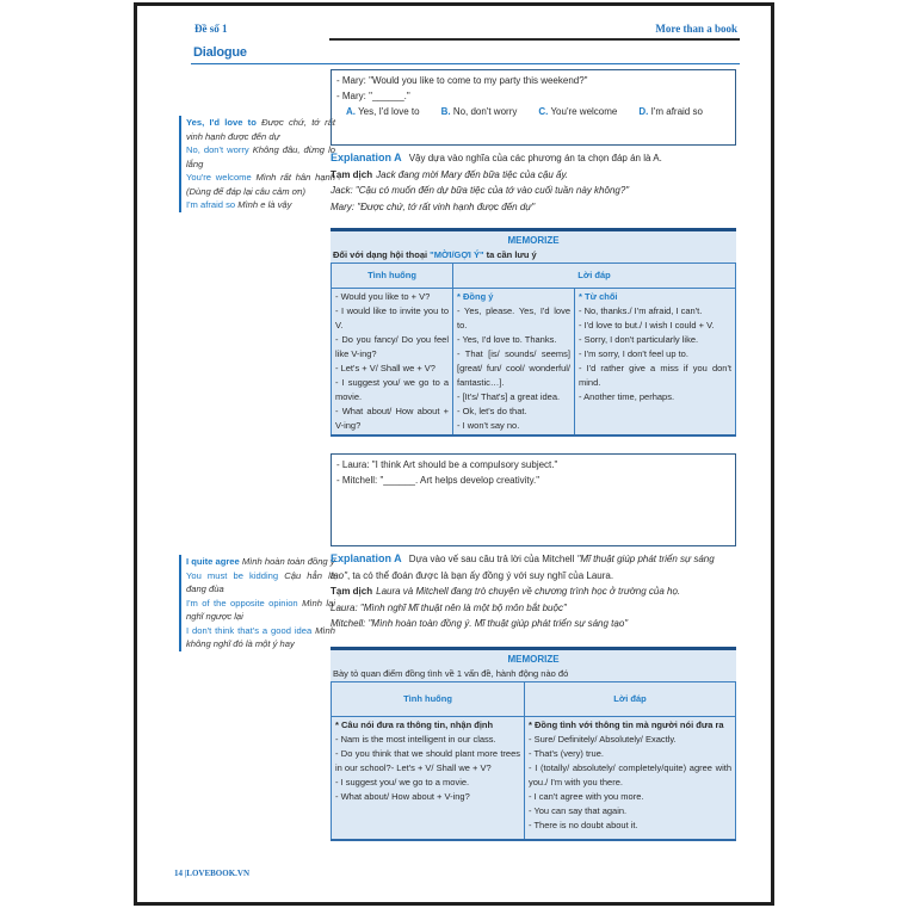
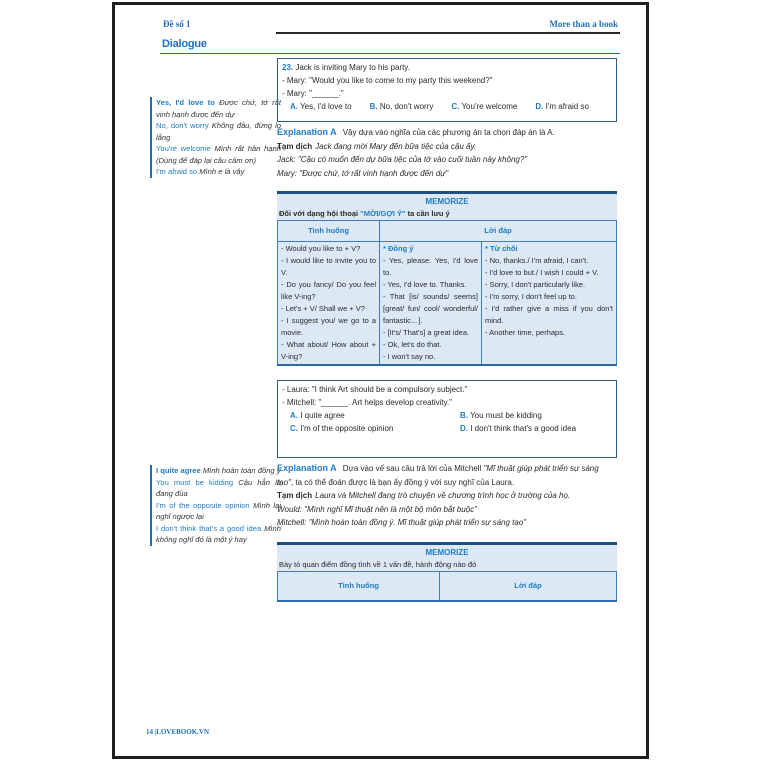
  Đề số 1
  More than a book
  Dialogue
  Yes, I'd love to Được chứ, tớ rất vinh hạnh được đến dự
  No, don't worry Không đâu, đừng lo lắng
  You're welcome Mình rất hân hạnh (Dùng để đáp lại câu cảm ơn)
  I'm afraid so Mình e là vậy
+ 23. Jack is inviting Mary to his party.
  - Mary: "Would you like to come to my party this weekend?"
  - Mary: "______."
  A. Yes, I'd love to
  B. No, don't worry
  C. You're welcome
  D. I'm afraid so
  Explanation A Vậy dựa vào nghĩa của các phương án ta chọn đáp án là A.
  Tạm dịch Jack đang mời Mary đến bữa tiệc của cậu ấy.
  Jack: "Cậu có muốn đến dự bữa tiệc của tớ vào cuối tuần này không?"
  Mary: "Được chứ, tớ rất vinh hạnh được đến dự"
  MEMORIZE
  Đối với dạng hội thoại "MỜI/GỢI Ý" ta cần lưu ý
  Tình huống	Lời đáp
  - Would you like to + V? - I would like to invite you to V. - Do you fancy/ Do you feel like V-ing? - Let's + V/ Shall we + V? - I suggest you/ we go to a movie. - What about/ How about + V-ing?	* Đồng ý - Yes, please. Yes, I'd love to. - Yes, I'd love to. Thanks. - That [is/ sounds/ seems] [great/ fun/ cool/ wonderful/ fantastic…]. - [It's/ That's] a great idea. - Ok, let's do that. - I won't say no.	* Từ chối - No, thanks./ I'm afraid, I can't. - I'd love to but./ I wish I could + V. - Sorry, I don't particularly like. - I'm sorry, I don't feel up to. - I'd rather give a miss if you don't mind. - Another time, perhaps.
  - Laura: "I think Art should be a compulsory subject."
  - Mitchell: "______. Art helps develop creativity."
+ A. I quite agree
+ B. You must be kidding
+ C. I'm of the opposite opinion
+ D. I don't think that's a good idea
  I quite agree Mình hoàn toàn đồng ý
  You must be kidding Cậu hẳn là đang đùa
  I'm of the opposite opinion Mình lại nghĩ ngược lại
  I don't think that's a good idea Mình không nghĩ đó là một ý hay
  Explanation A Dựa vào vế sau câu trả lời của Mitchell "Mĩ thuật giúp phát triển sự sáng tạo", ta có thể đoán được là bạn ấy đồng ý với suy nghĩ của Laura.
  Tạm dịch Laura và Mitchell đang trò chuyện về chương trình học ở trường của họ.
- Laura: "Mình nghĩ Mĩ thuật nên là một bộ môn bắt buộc"
+ Would: "Mình nghĩ Mĩ thuật nên là một bộ môn bắt buộc"
  Mitchell: "Mình hoàn toàn đồng ý. Mĩ thuật giúp phát triển sự sáng tạo"
  MEMORIZE
  Bày tỏ quan điểm đồng tình về 1 vấn đề, hành động nào đó
  Tình huống	Lời đáp
- * Câu nói đưa ra thông tin, nhận định - Nam is the most intelligent in our class. - Do you think that we should plant more trees in our school?- Let's + V/ Shall we + V? - I suggest you/ we go to a movie. - What about/ How about + V-ing?	* Đồng tình với thông tin mà người nói đưa ra - Sure/ Definitely/ Absolutely/ Exactly. - That's (very) true. - I (totally/ absolutely/ completely/quite) agree with you./ I'm with you there. - I can't agree with you more. - You can say that again. - There is no doubt about it.
  14 |LOVEBOOK.VN
